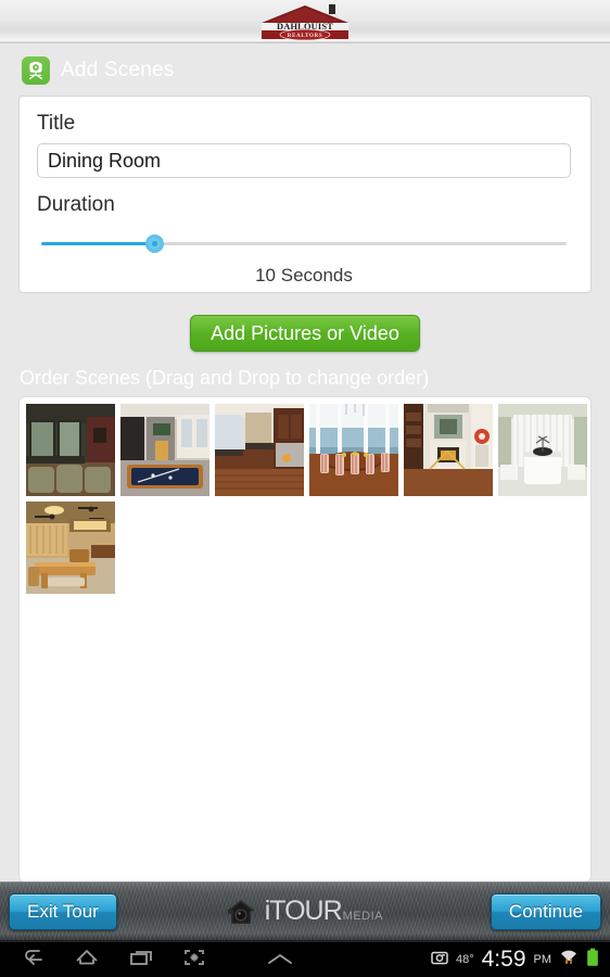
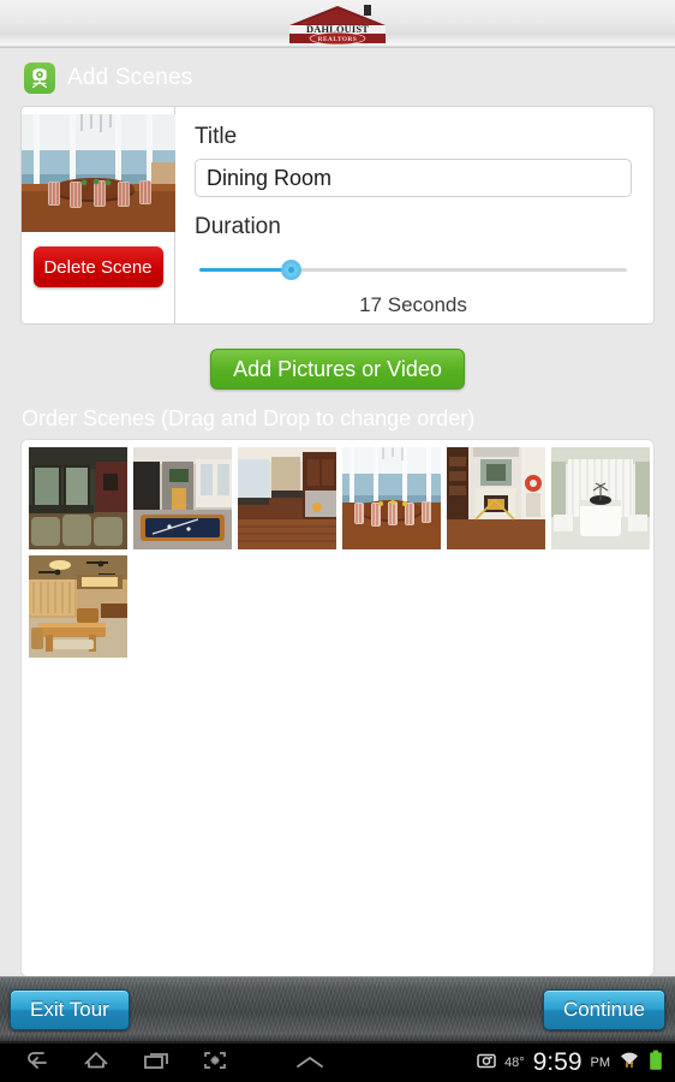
  DAHLQUIST
+ Delete Scene
  Title
  Dining Room
  Duration
- 10 Seconds
+ 17 Seconds
  Add Pictures or Video
  Exit Tour
- i
- TOUR
- MEDIA
  Continue
  48°
- 4:59
+ 9:59
  PM
